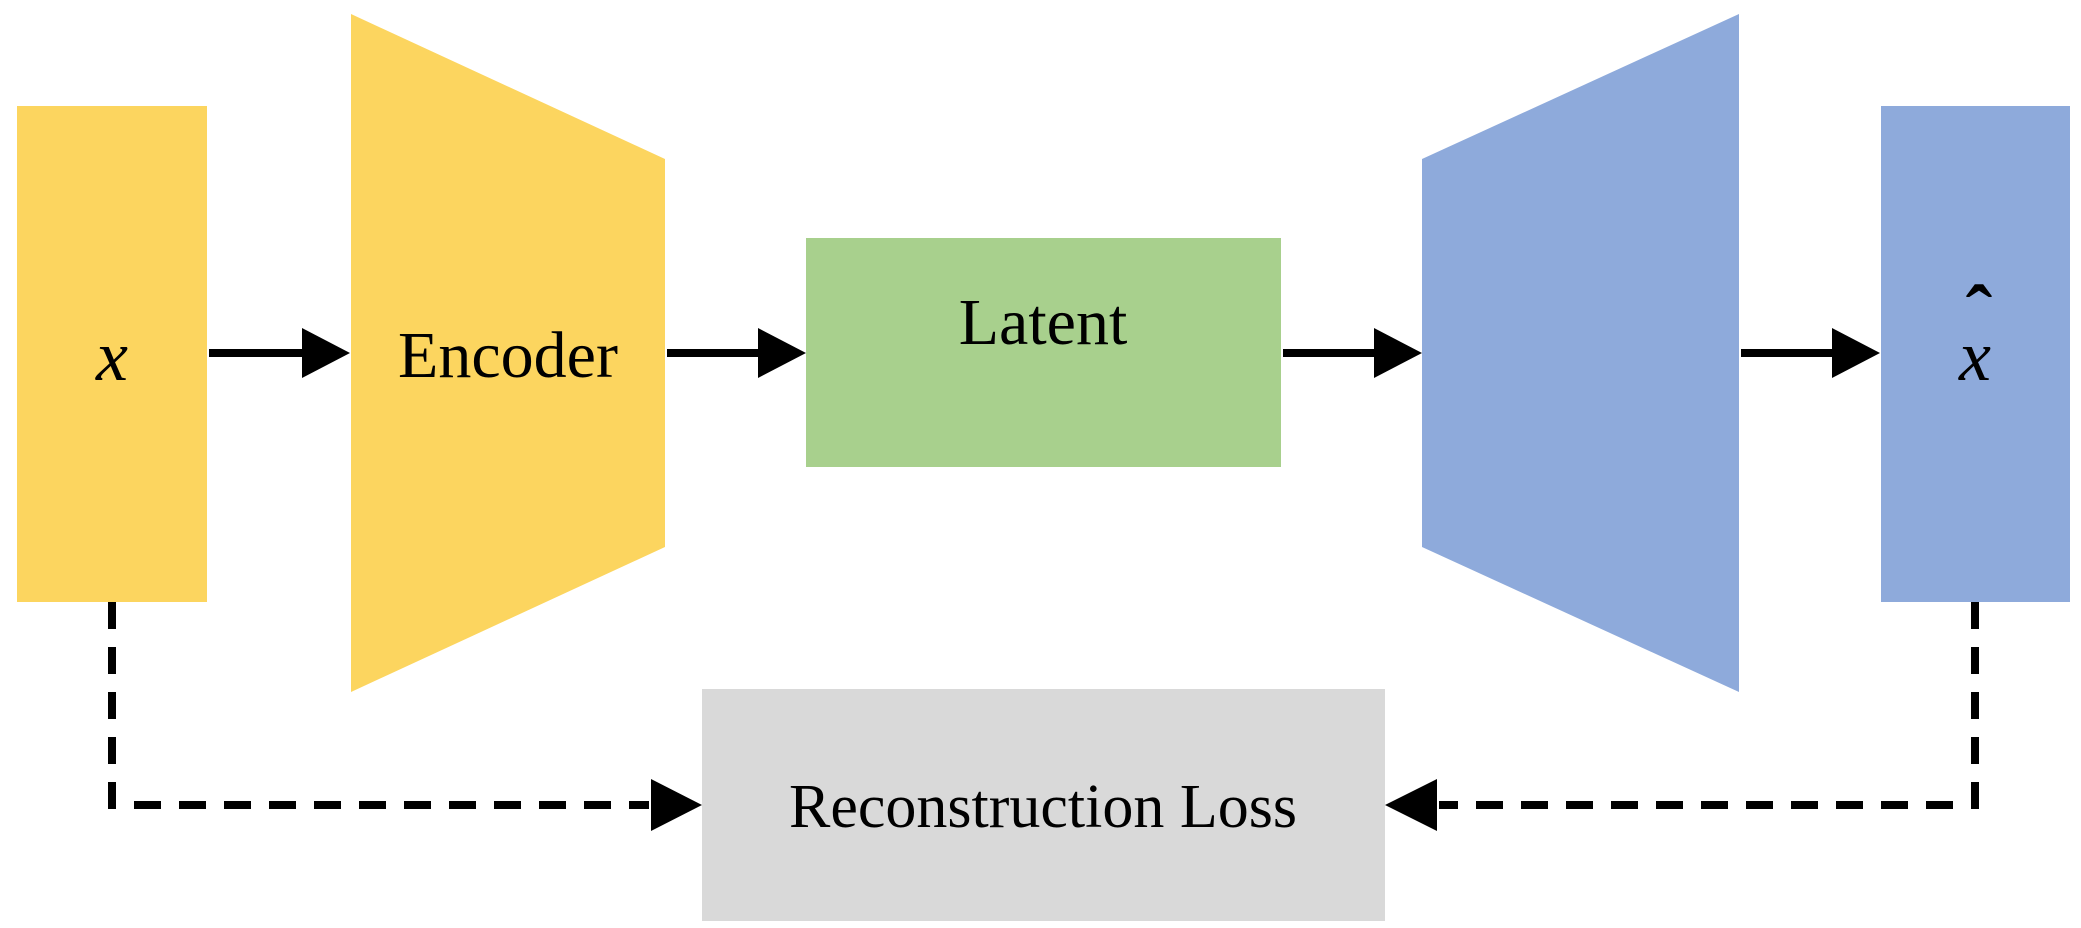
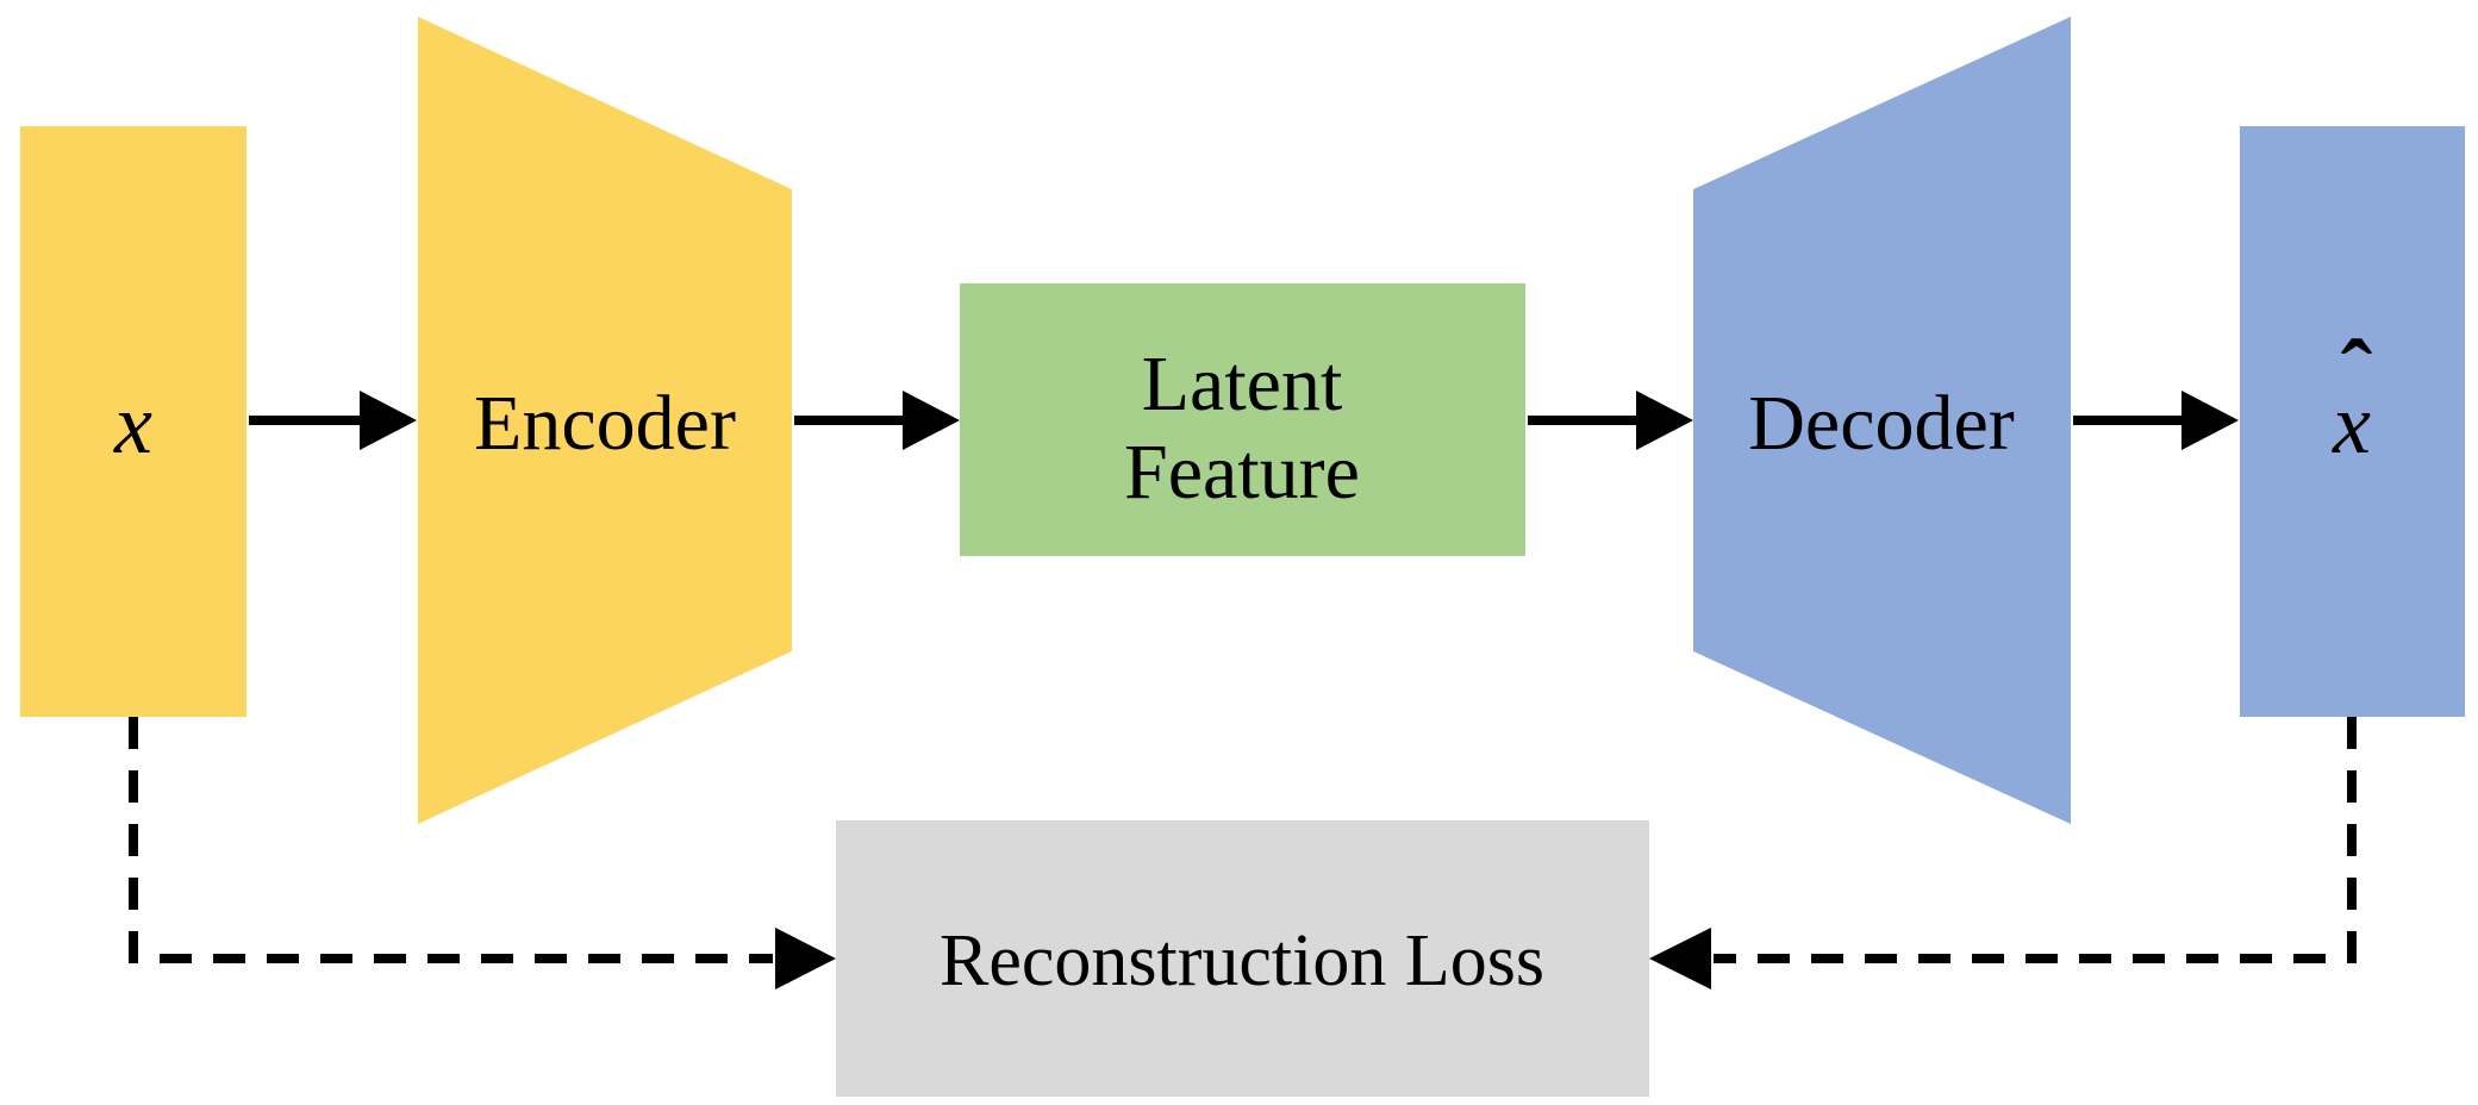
  x
  Encoder
  Latent
+ Feature
+ Decoder
  ˆ
  x
  Reconstruction Loss
